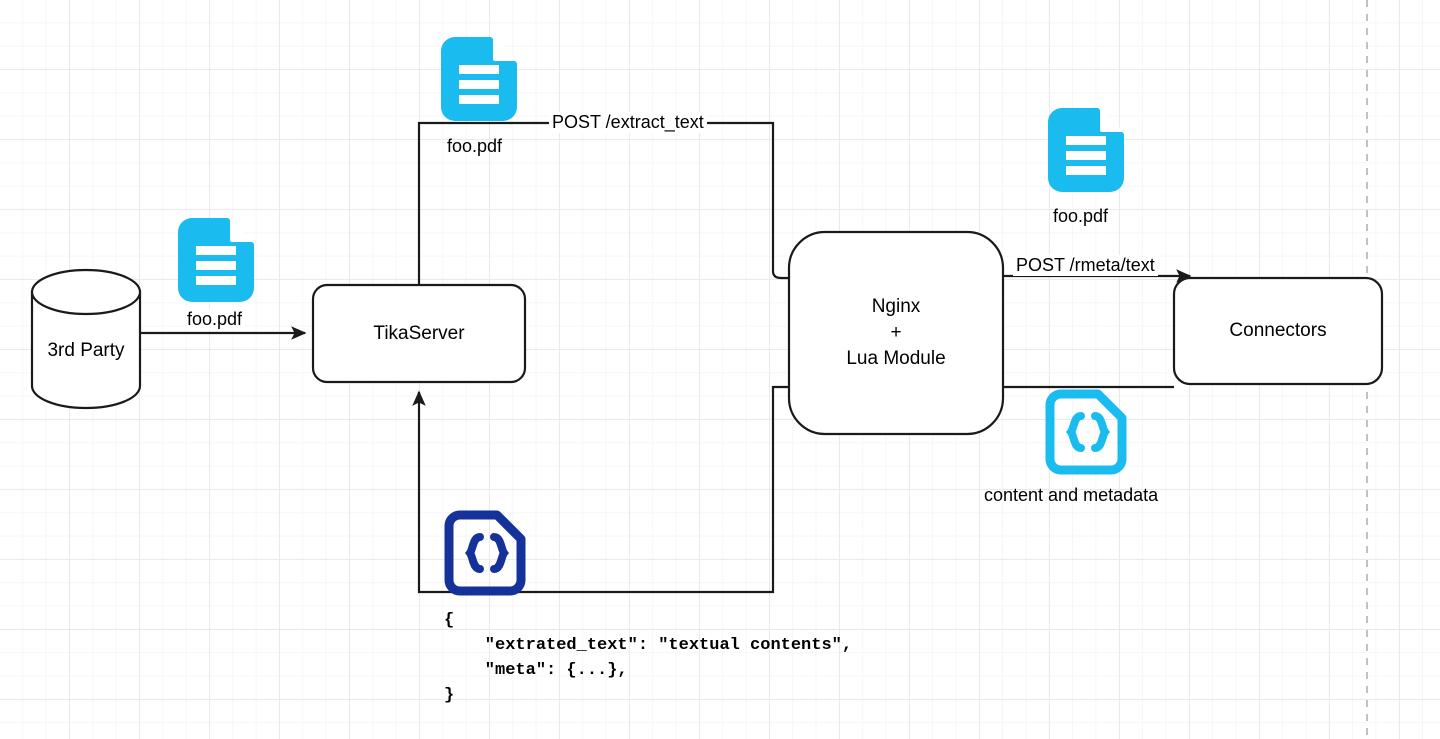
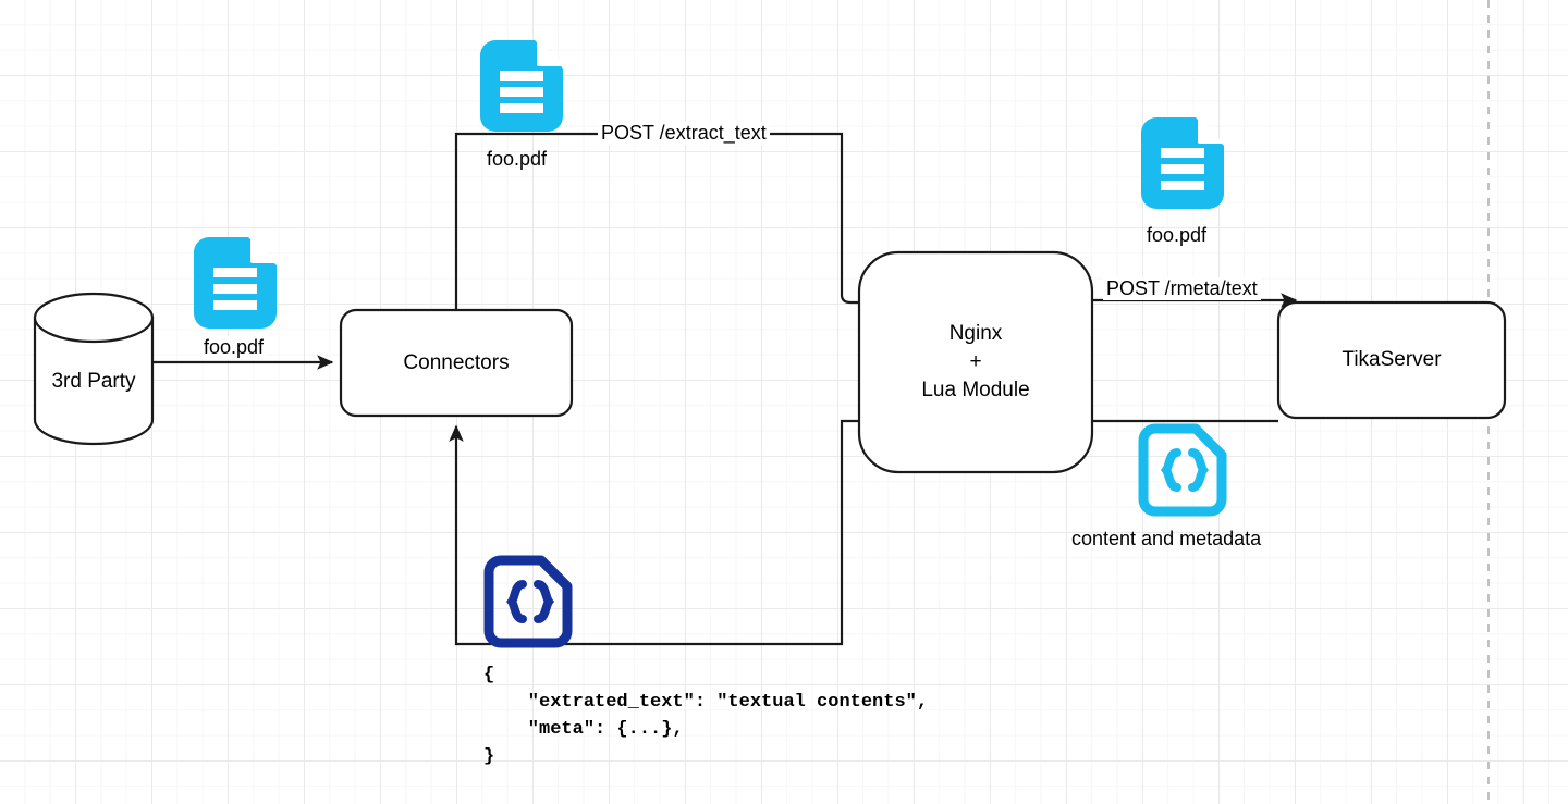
  3rd Party
- TikaServer
+ Connectors
  Nginx
  +
  Lua Module
- Connectors
+ TikaServer
  foo.pdf
  POST /extract_text
  POST /rmeta/text
  foo.pdf
  foo.pdf
  content and metadata
  {
  "extrated_text": "textual contents",
  "meta": {...},
  }
